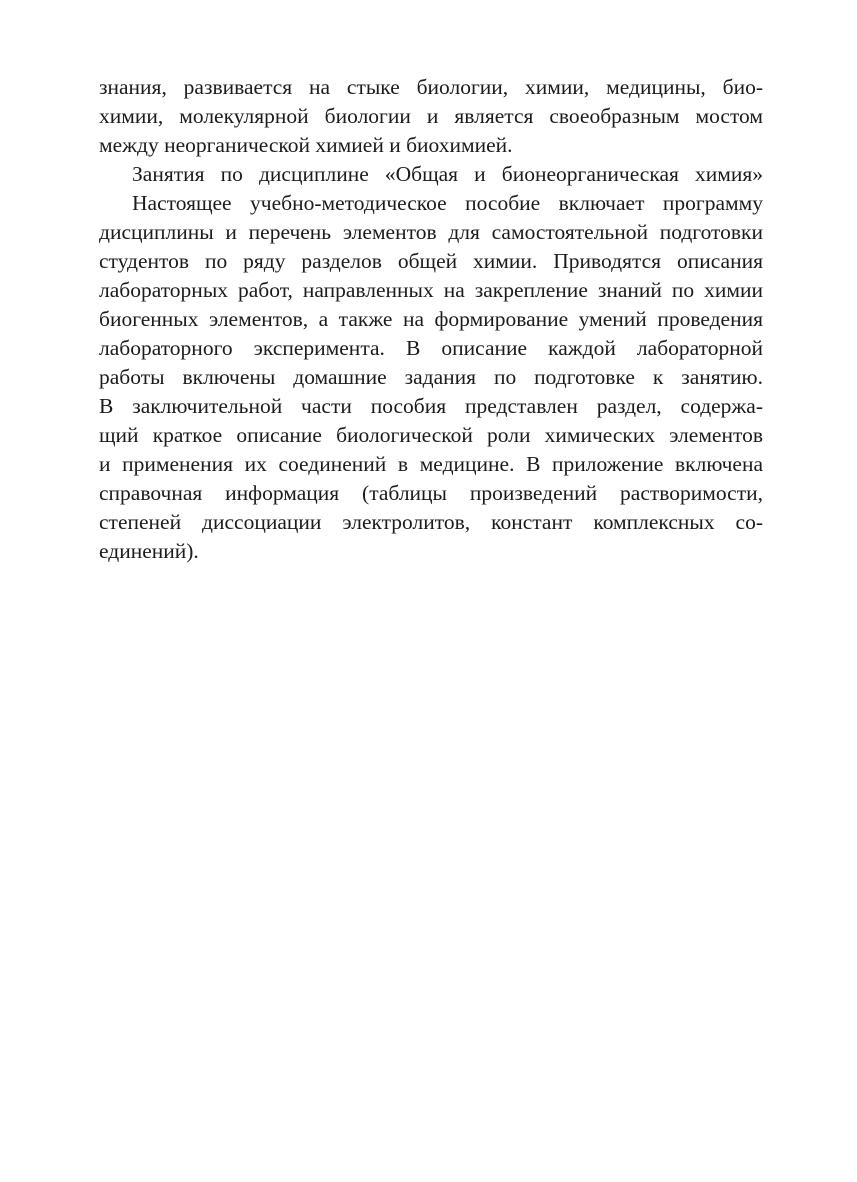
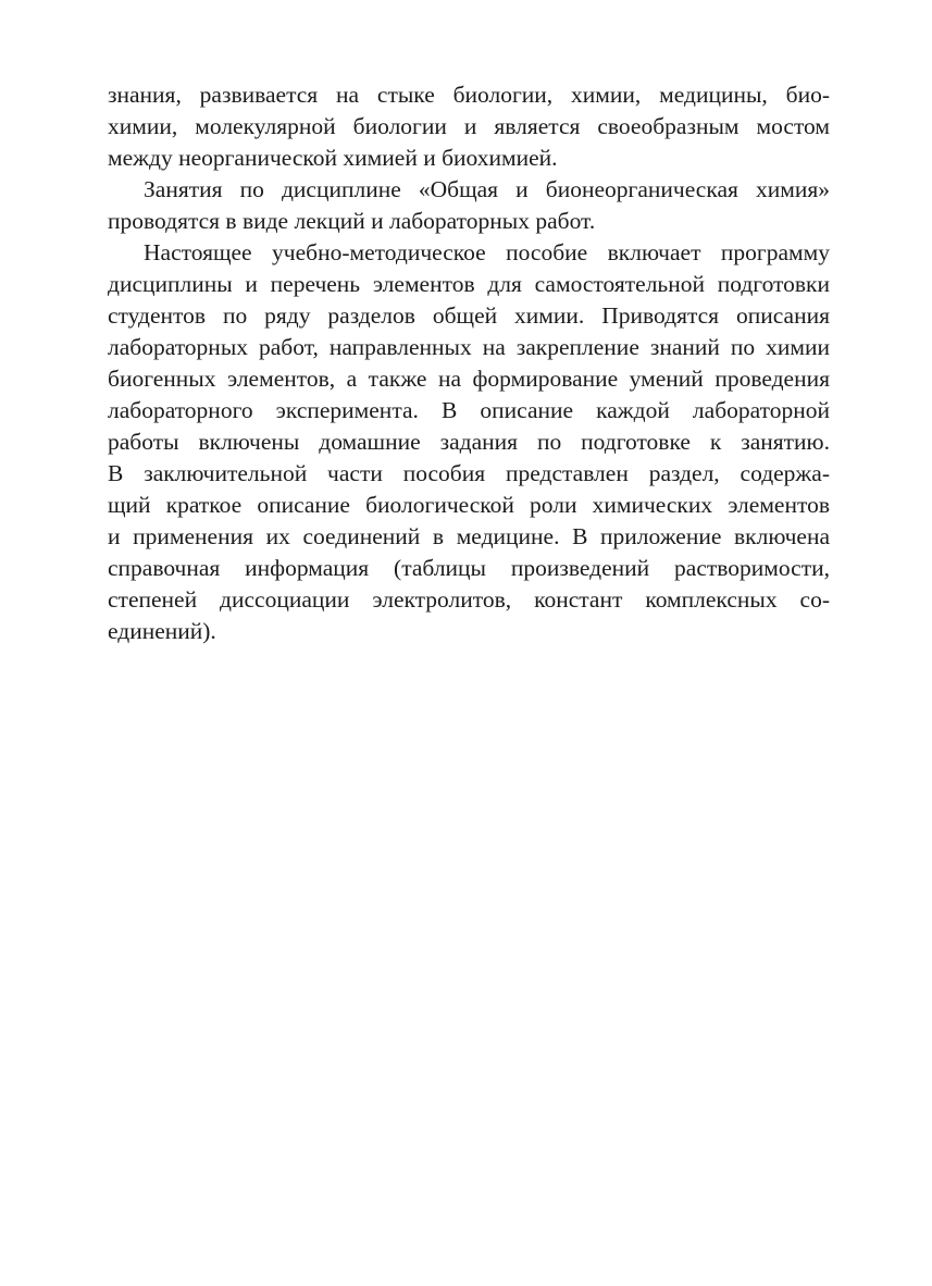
  знания, развивается на стыке биологии, химии, медицины, био-
  химии, молекулярной биологии и является своеобразным мостом
  между неорганической химией и биохимией.
  Занятия по дисциплине «Общая и бионеорганическая химия»
+ проводятся в виде лекций и лабораторных работ.
  Настоящее учебно-методическое пособие включает программу
  дисциплины и перечень элементов для самостоятельной подготовки
  студентов по ряду разделов общей химии. Приводятся описания
  лабораторных работ, направленных на закрепление знаний по химии
  биогенных элементов, а также на формирование умений проведения
  лабораторного эксперимента. В описание каждой лабораторной
  работы включены домашние задания по подготовке к занятию.
  В заключительной части пособия представлен раздел, содержа-
  щий краткое описание биологической роли химических элементов
  и применения их соединений в медицине. В приложение включена
  справочная информация (таблицы произведений растворимости,
  степеней диссоциации электролитов, констант комплексных со-
  единений).
